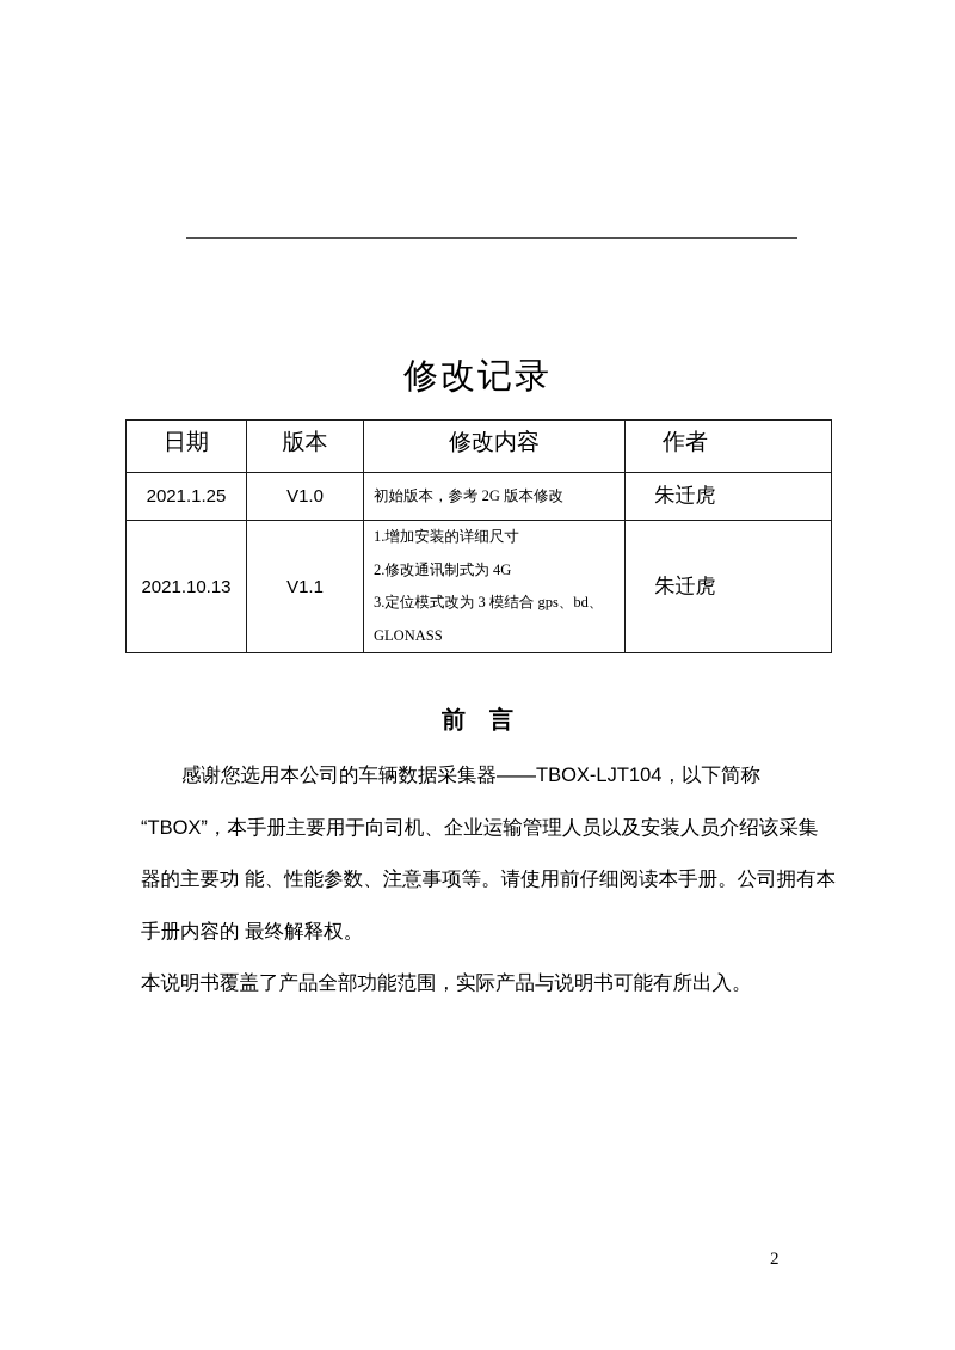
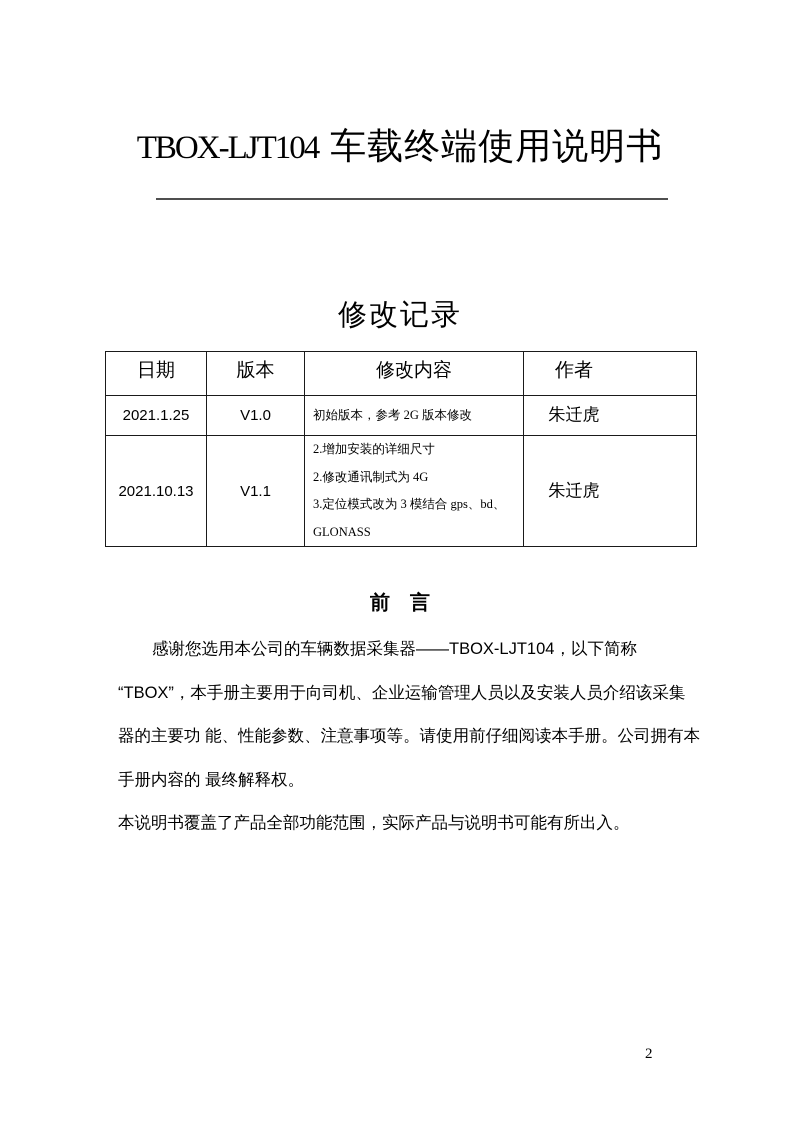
+ TBOX-LJT104 车载终端使用说明书
  修改记录
  日期	版本	修改内容	作者
  2021.1.25	V1.0	初始版本，参考 2G 版本修改	朱迁虎
- 2021.10.13	V1.1	1.增加安装的详细尺寸 2.修改通讯制式为 4G 3.定位模式改为 3 模结合 gps、bd、GLONASS	朱迁虎
+ 2021.10.13	V1.1	2.增加安装的详细尺寸 2.修改通讯制式为 4G 3.定位模式改为 3 模结合 gps、bd、GLONASS	朱迁虎
  前 言
  感谢您选用本公司的车辆数据采集器——TBOX-LJT104，以下简称
  “TBOX”，本手册主要用于向司机、企业运输管理人员以及安装人员介绍该采集
  器的主要功 能、性能参数、注意事项等。请使用前仔细阅读本手册。公司拥有本
  手册内容的 最终解释权。
  本说明书覆盖了产品全部功能范围，实际产品与说明书可能有所出入。
  2
